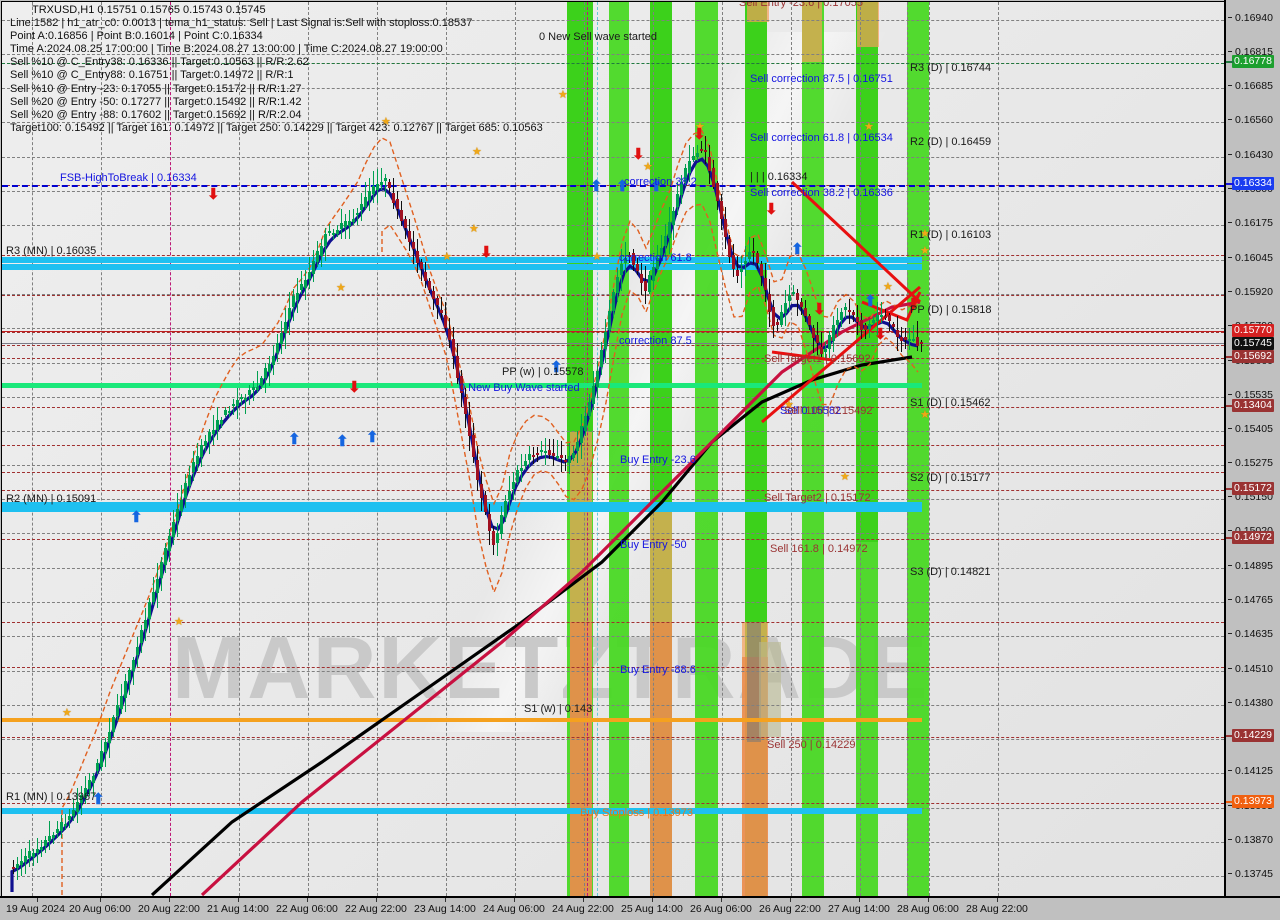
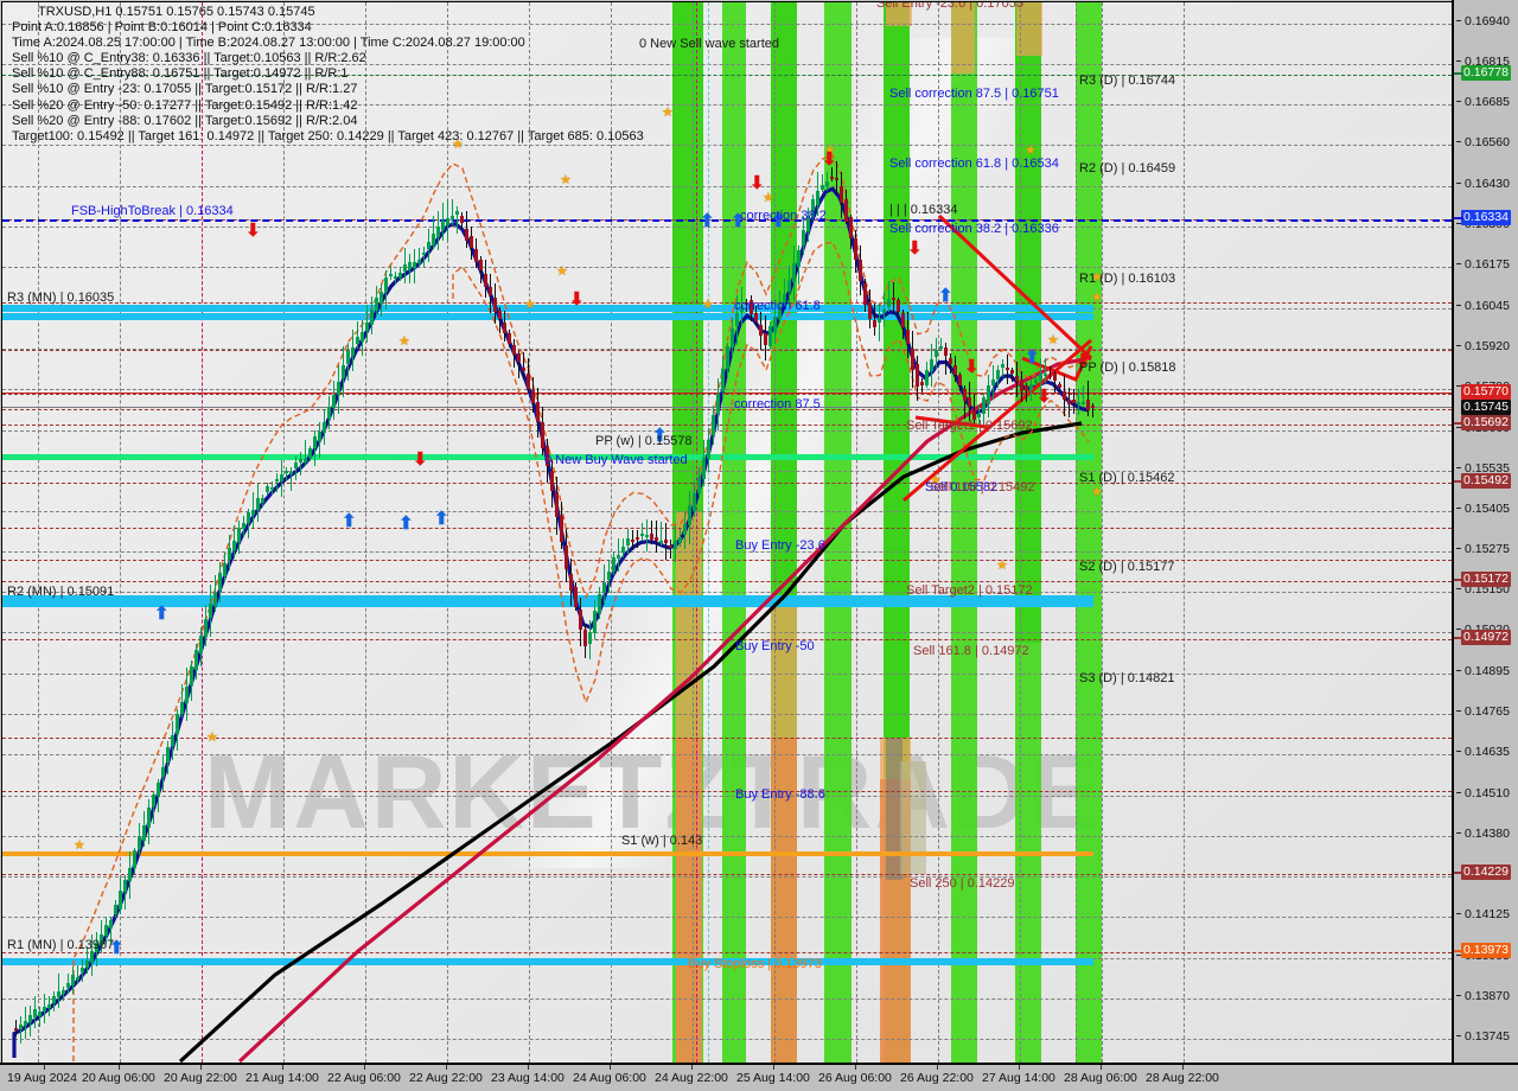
  MARKETTADE
  ★
  ★
  ★
  ★
  ★
  ★
  ★
  ★
  ★
  ★
  ★
  ★
  ★
  ★
  ★
  ★
  ★
  ★
  ⬆
  ⬆
  ⬆
  ⬆
  ⬆
  ⬆
  ⬆
  ⬆
  ⬆
  ⬆
  ⬆
  ⬇
  ⬇
  ⬇
  ⬇
  ⬇
  ⬇
  ⬇
  ⬇
  ⬇
  FSB-HighToBreak | 0.16334
  R3 (MN) | 0.16035
  R2 (MN) | 0.15091
  R1 (MN) | 0.13967
  R3 (D) | 0.16744
  R2 (D) | 0.16459
  R1 (D) | 0.16103
  PP (D) | 0.15818
  S1 (D) | 0.15462
  S2 (D) | 0.15177
  S3 (D) | 0.14821
  PP (w) | 0.15578
  S1 (w) | 0.143
  0 New Sell wave started
  Sell Entry -23.6 | 0.17055
  Sell correction 87.5 | 0.16751
  Sell correction 61.8 | 0.16534
  | | | 0.16334
  Sell correction 38.2 | 0.16336
  correction 38.2
  correction 61.8
  correction 87.5
  0 New Buy Wave started
  Sell Target1 | 0.15692
  Sell 0.15582
  Sell 100 | 0.15492
  Buy Entry -23.6
  Sell Target2 | 0.15172
  Buy Entry -50
  Sell 161.8 | 0.14972
  Buy Entry -88.6
  Sell 250 | 0.14229
  Buy Stoploss | 0.13973
  TRXUSD,H1 0.15751 0.15765 0.15743 0.15745
- Line:1582 | h1_atr_c0: 0.0013 | tema_h1_status: Sell | Last Signal is:Sell with stoploss:0.18537
  Point A:0.16856 | Point B:0.16014 | Point C:0.16334
  Time A:2024.08.25 17:00:00 | Time B:2024.08.27 13:00:00 | Time C:2024.08.27 19:00:00
  Sell %10 @ C_Entry38: 0.16336 || Target:0.10563 || R/R:2.62
  Sell %10 @ C_Entry88: 0.16751 || Target:0.14972 || R/R:1
  Sell %10 @ Entry -23: 0.17055 || Target:0.15172 || R/R:1.27
  Sell %20 @ Entry -50: 0.17277 || Target:0.15492 || R/R:1.42
  Sell %20 @ Entry -88: 0.17602 || Target:0.15692 || R/R:2.04
  Target100: 0.15492 || Target 161: 0.14972 || Target 250: 0.14229 || Target 423: 0.12767 || Target 685: 0.10563
  0.16940
  0.16815
  0.16685
  0.16560
  0.16430
  0.16175
  0.16045
  0.15920
  0.15535
  0.15405
  0.15275
  0.15150
  0.14895
  0.14765
  0.14635
  0.14510
  0.14380
  0.14125
  0.13870
  0.13745
  0.16778
  0.16334
  0.15770
  0.15745
  0.15692
- 0.13404
+ 0.15492
  0.15172
  0.14972
  0.14229
  0.13973
  19 Aug 2024
  20 Aug 06:00
  20 Aug 22:00
  21 Aug 14:00
  22 Aug 06:00
  22 Aug 22:00
  23 Aug 14:00
  24 Aug 06:00
  24 Aug 22:00
  25 Aug 14:00
  26 Aug 06:00
  26 Aug 22:00
  27 Aug 14:00
  28 Aug 06:00
  28 Aug 22:00
